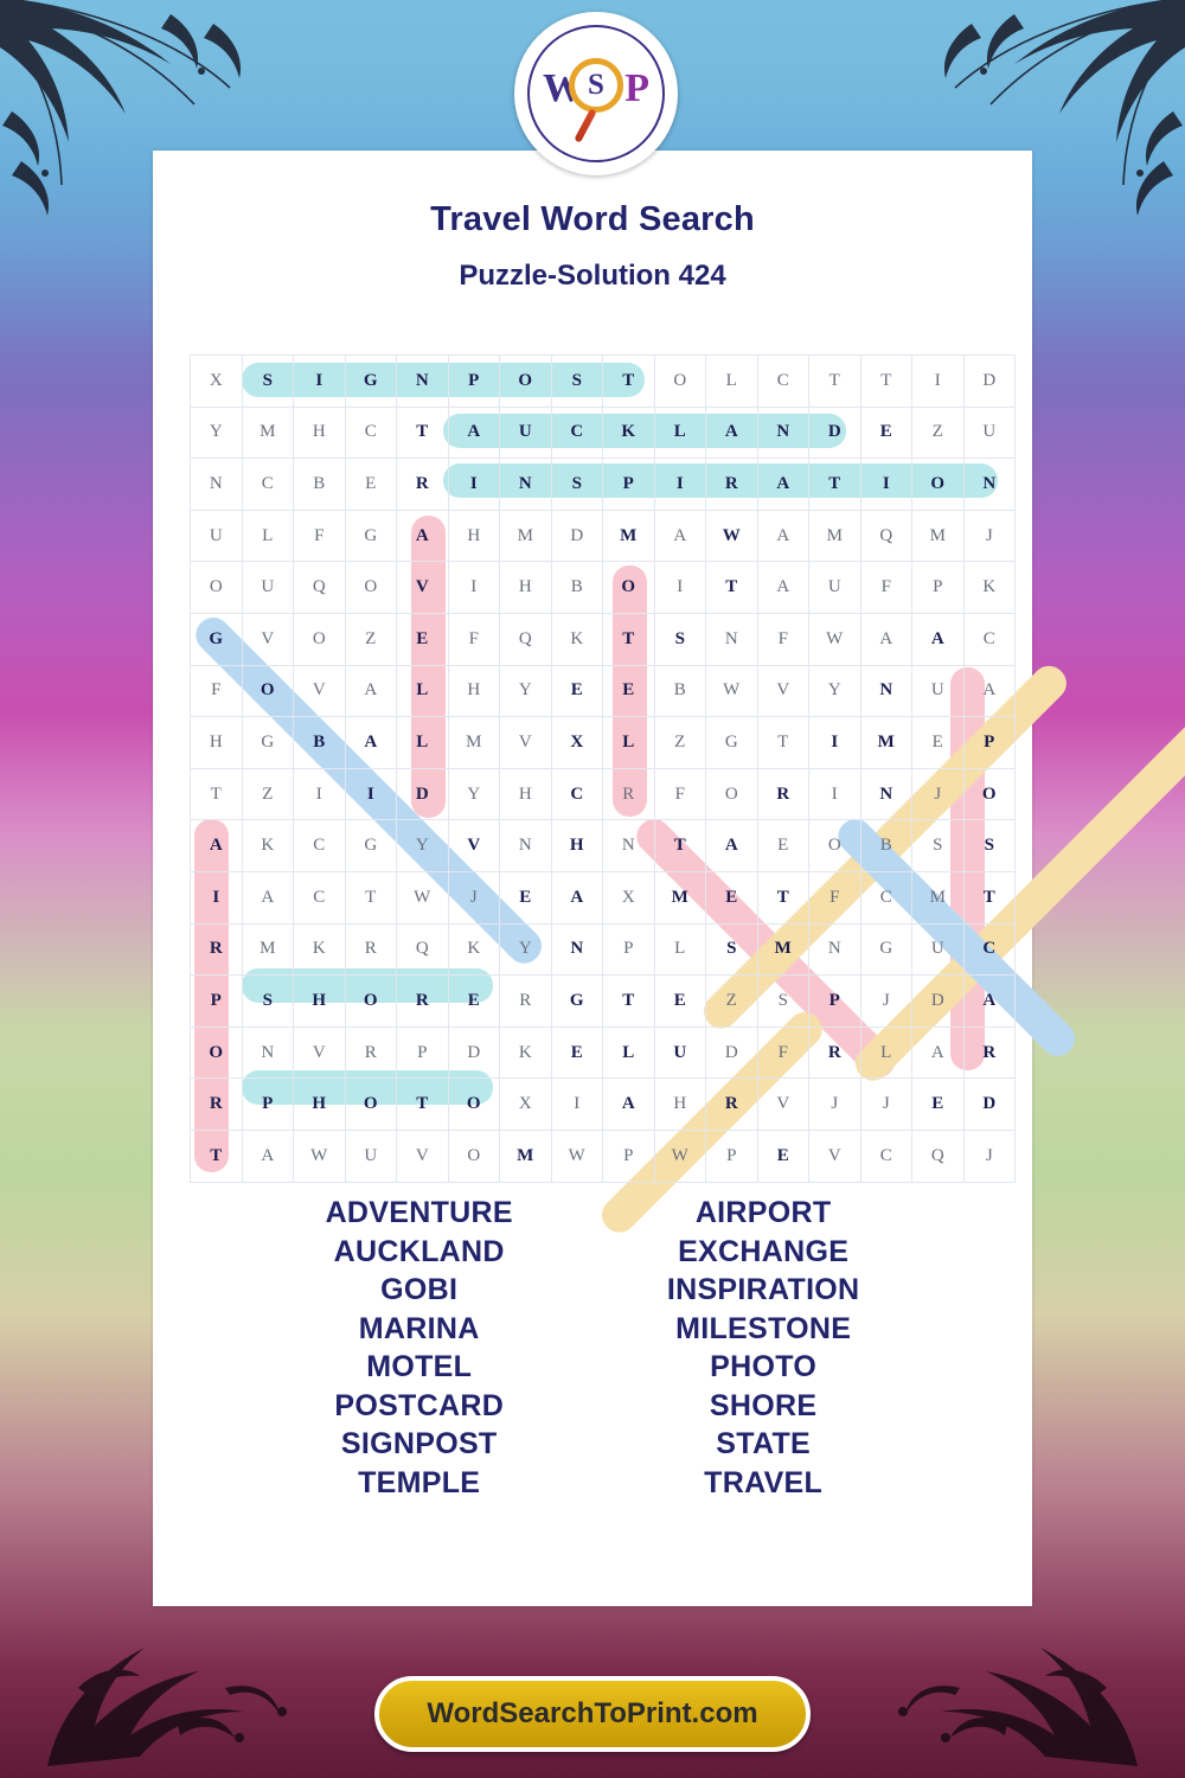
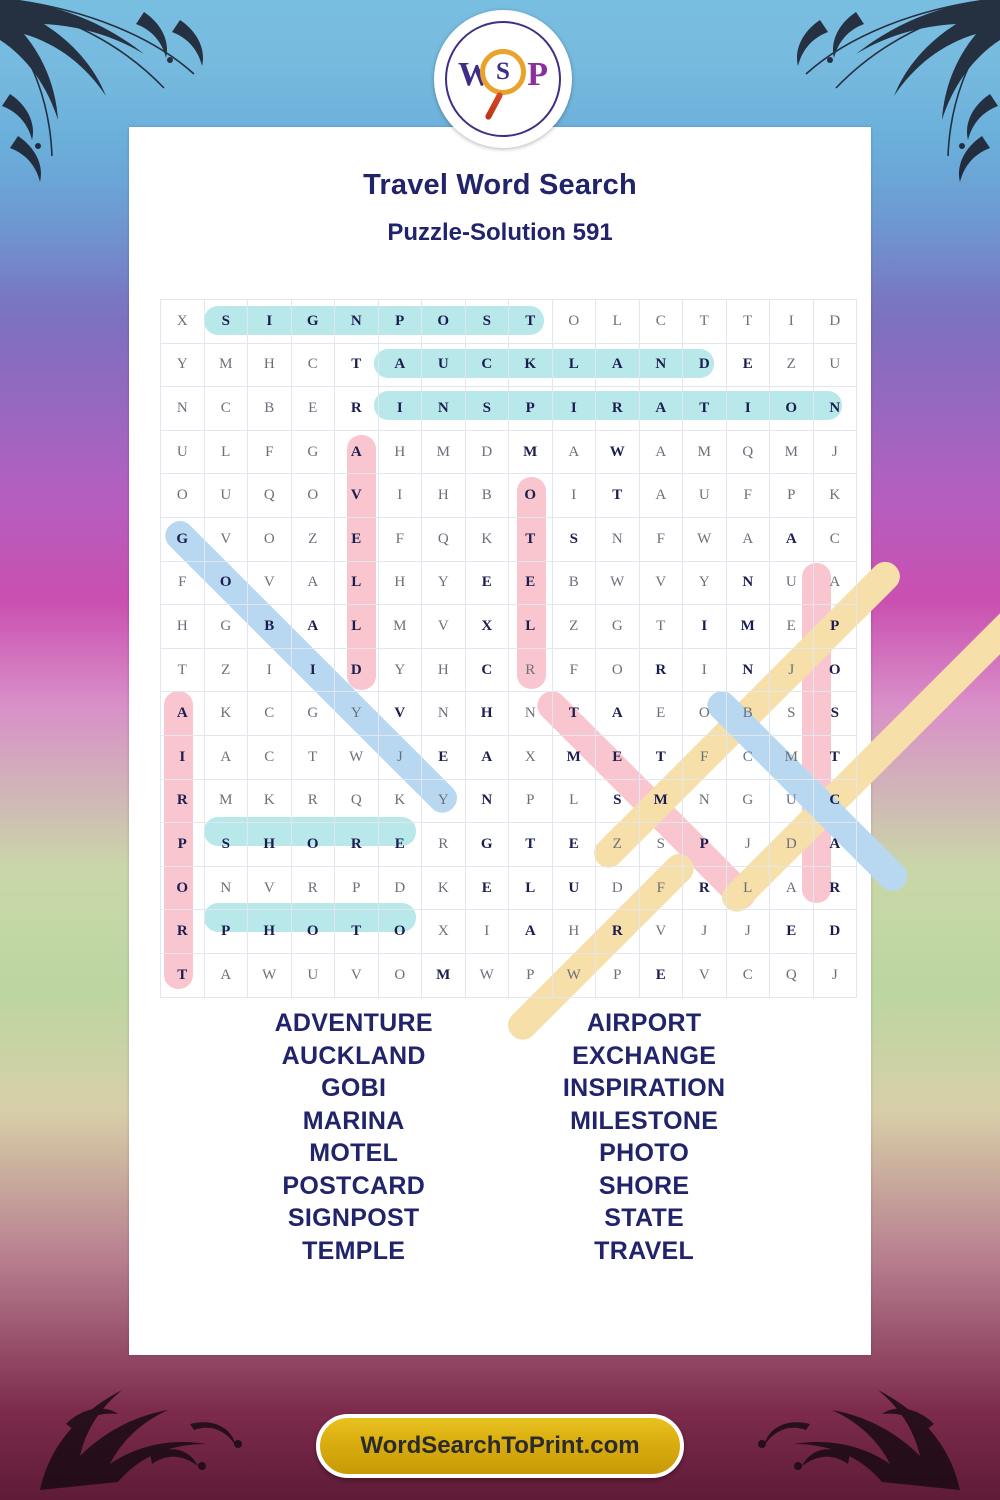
  W
  S
  P
  Travel Word Search
- Puzzle-Solution 424
+ Puzzle-Solution 591
  X	S	I	G	N	P	O	S	T	O	L	C	T	T	I	D
  Y	M	H	C	T	A	U	C	K	L	A	N	D	E	Z	U
  N	C	B	E	R	I	N	S	P	I	R	A	T	I	O	N
  U	L	F	G	A	H	M	D	M	A	W	A	M	Q	M	J
  O	U	Q	O	V	I	H	B	O	I	T	A	U	F	P	K
  G	V	O	Z	E	F	Q	K	T	S	N	F	W	A	A	C
  F	O	V	A	L	H	Y	E	E	B	W	V	Y	N	U	A
  H	G	B	A	L	M	V	X	L	Z	G	T	I	M	E	P
  T	Z	I	I	D	Y	H	C	R	F	O	R	I	N	J	O
  A	K	C	G	Y	V	N	H	N	T	A	E	O	B	S	S
  I	A	C	T	W	J	E	A	X	M	E	T	F	C	M	T
  R	M	K	R	Q	K	Y	N	P	L	S	M	N	G	U	C
  P	S	H	O	R	E	R	G	T	E	Z	S	P	J	D	A
  O	N	V	R	P	D	K	E	L	U	D	F	R	L	A	R
  R	P	H	O	T	O	X	I	A	H	R	V	J	J	E	D
  T	A	W	U	V	O	M	W	P	W	P	E	V	C	Q	J
  ADVENTURE
  AUCKLAND
  GOBI
  MARINA
  MOTEL
  POSTCARD
  SIGNPOST
  TEMPLE
  AIRPORT
  EXCHANGE
  INSPIRATION
  MILESTONE
  PHOTO
  SHORE
  STATE
  TRAVEL
  WordSearchToPrint.com
